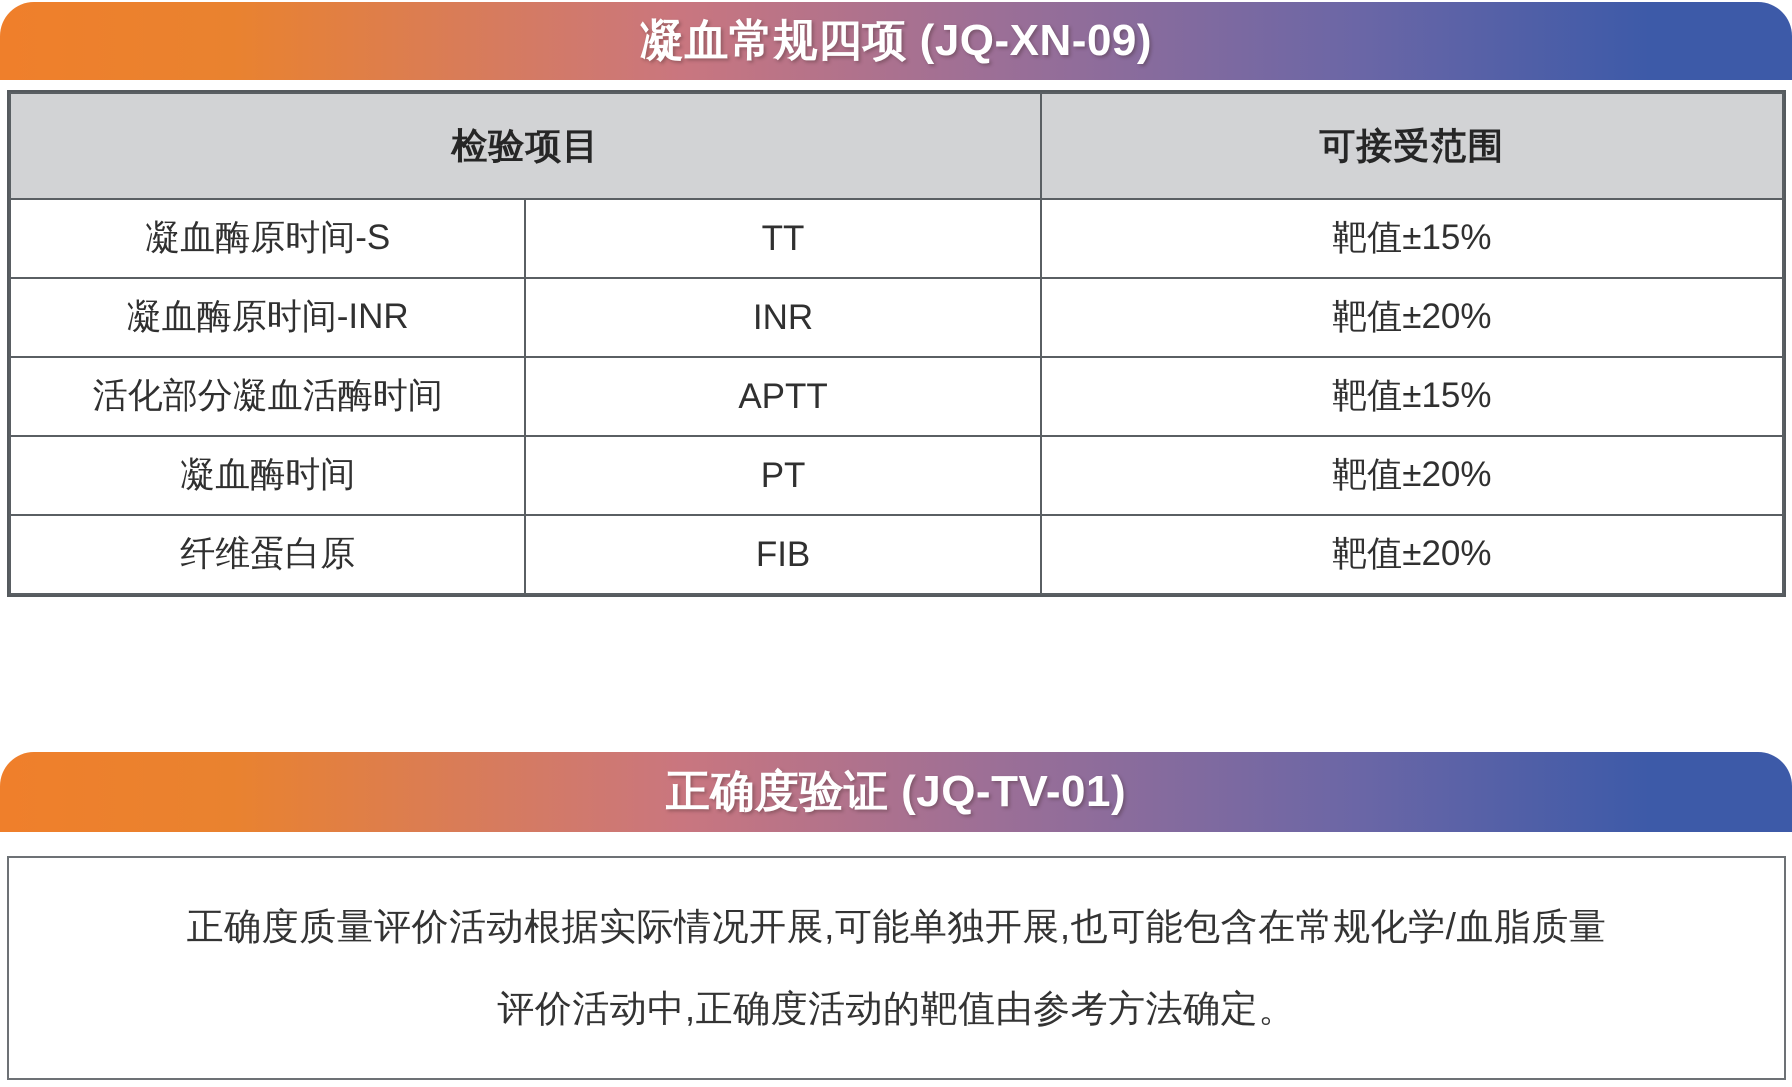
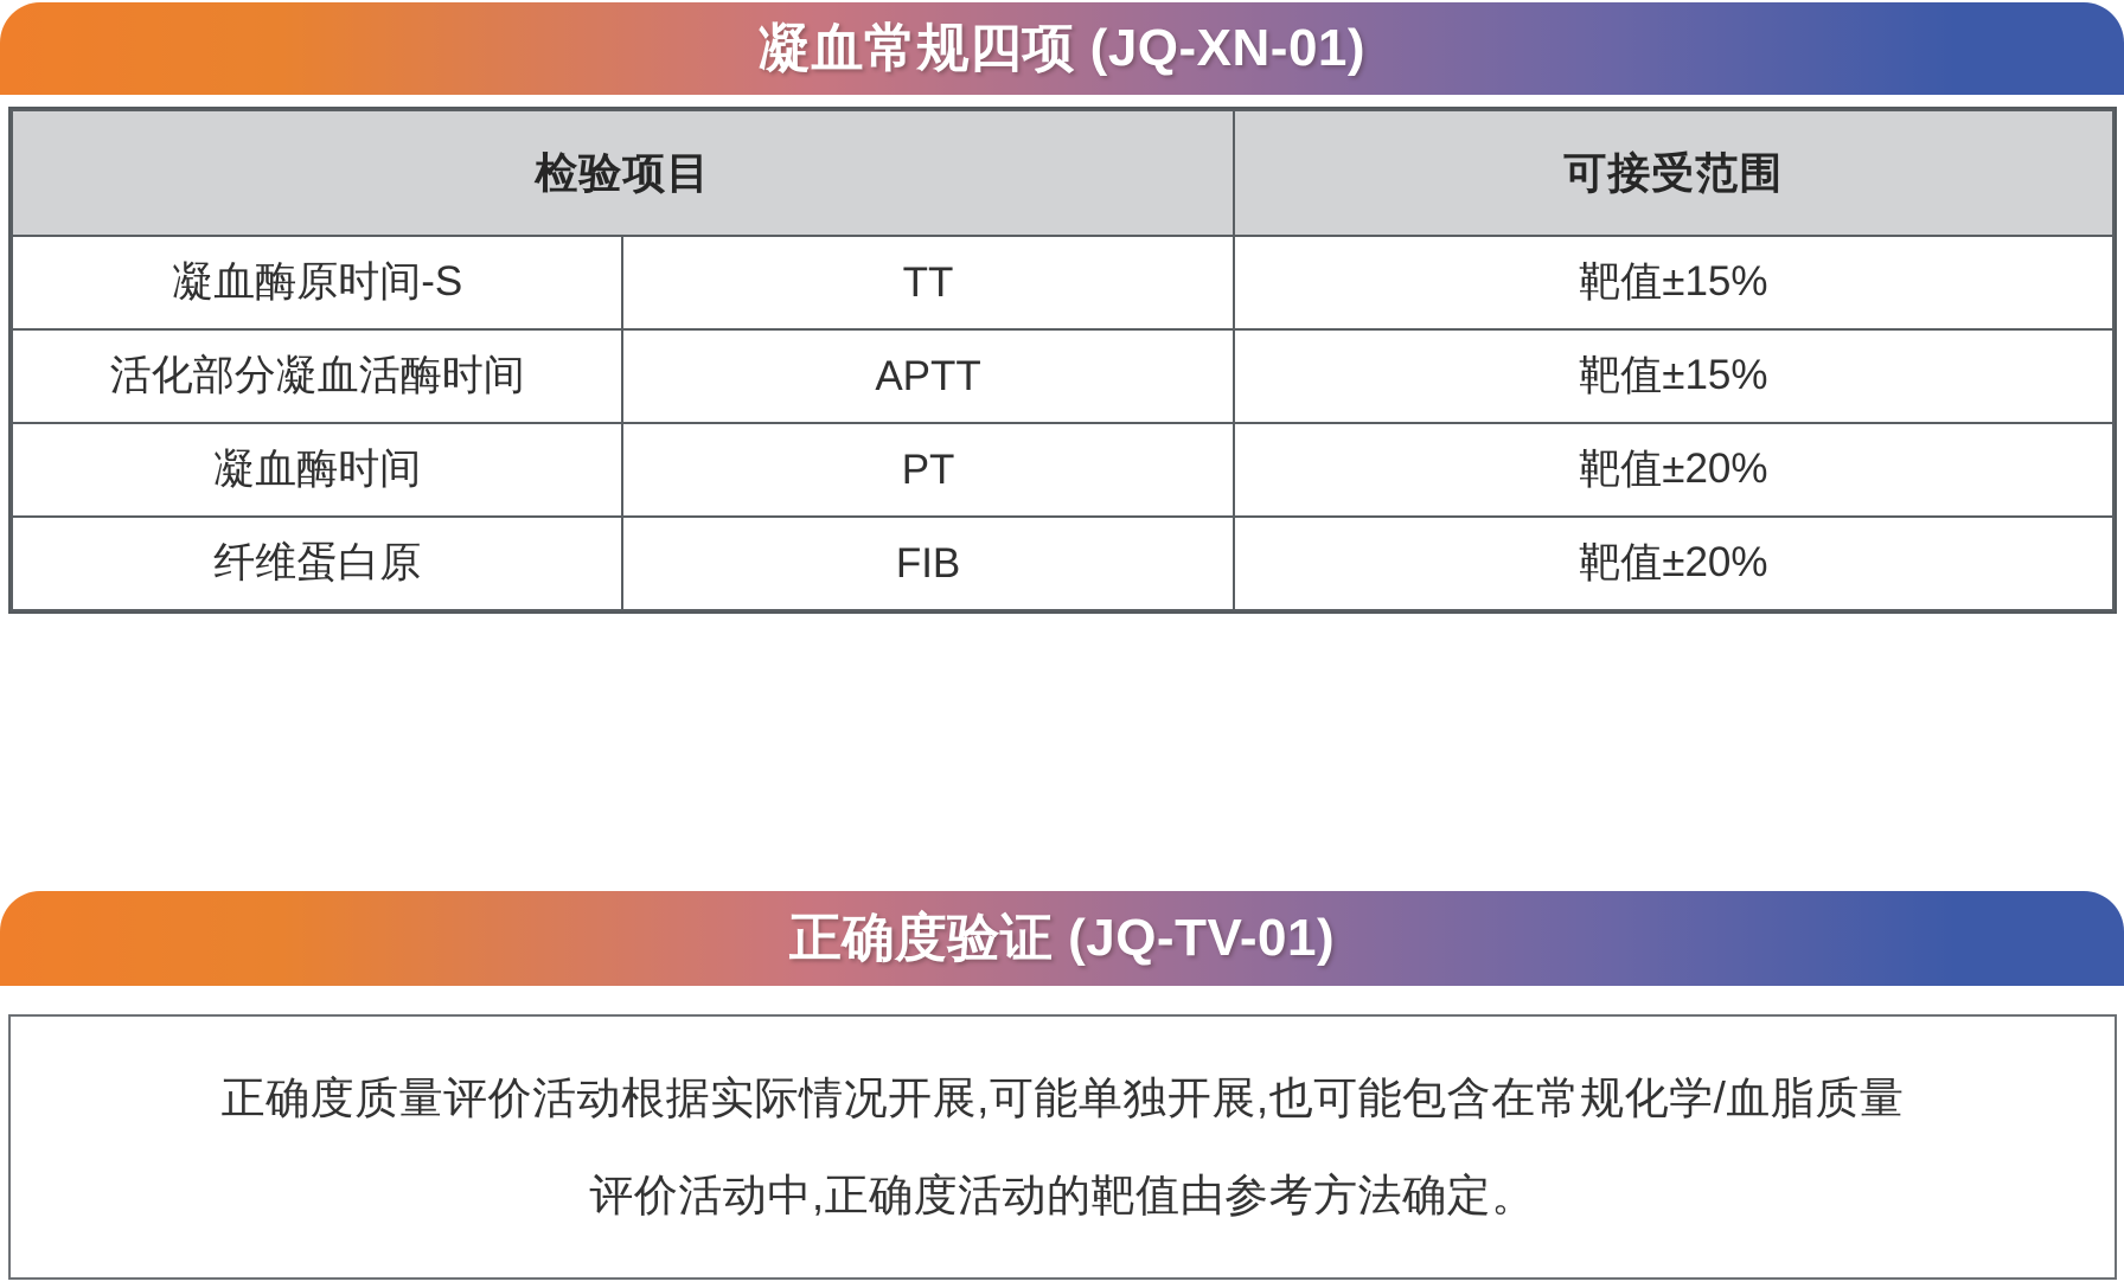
- 凝血常规四项 (JQ-XN-09)
+ 凝血常规四项 (JQ-XN-01)
  检验项目	可接受范围
  凝血酶原时间-S	TT	靶值±15%
- 凝血酶原时间-INR	INR	靶值±20%
  活化部分凝血活酶时间	APTT	靶值±15%
  凝血酶时间	PT	靶值±20%
  纤维蛋白原	FIB	靶值±20%
  正确度验证 (JQ-TV-01)
  正确度质量评价活动根据实际情况开展,可能单独开展,也可能包含在常规化学/血脂质量
  评价活动中,正确度活动的靶值由参考方法确定。
